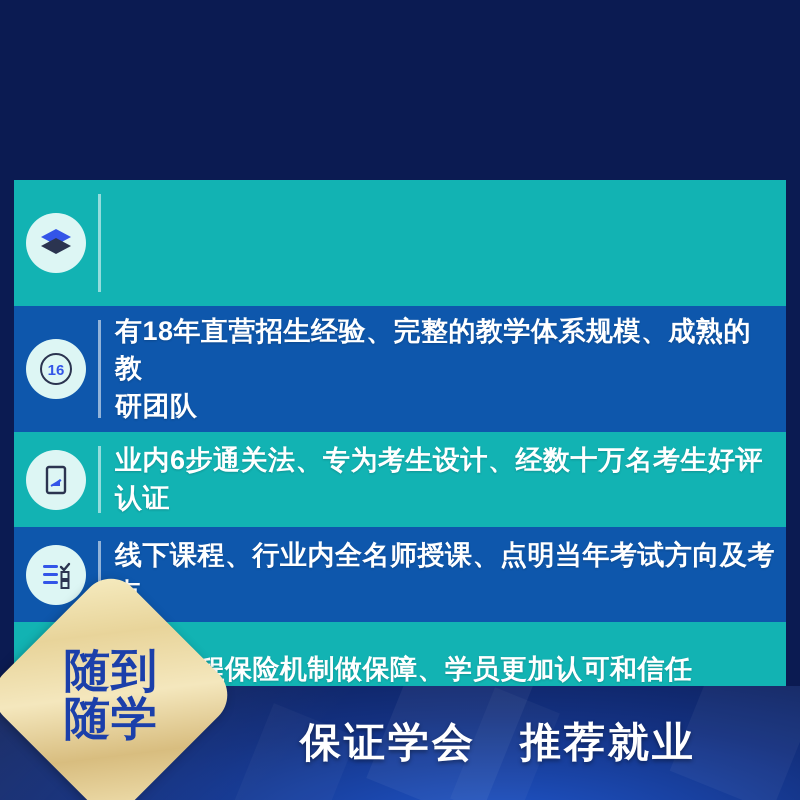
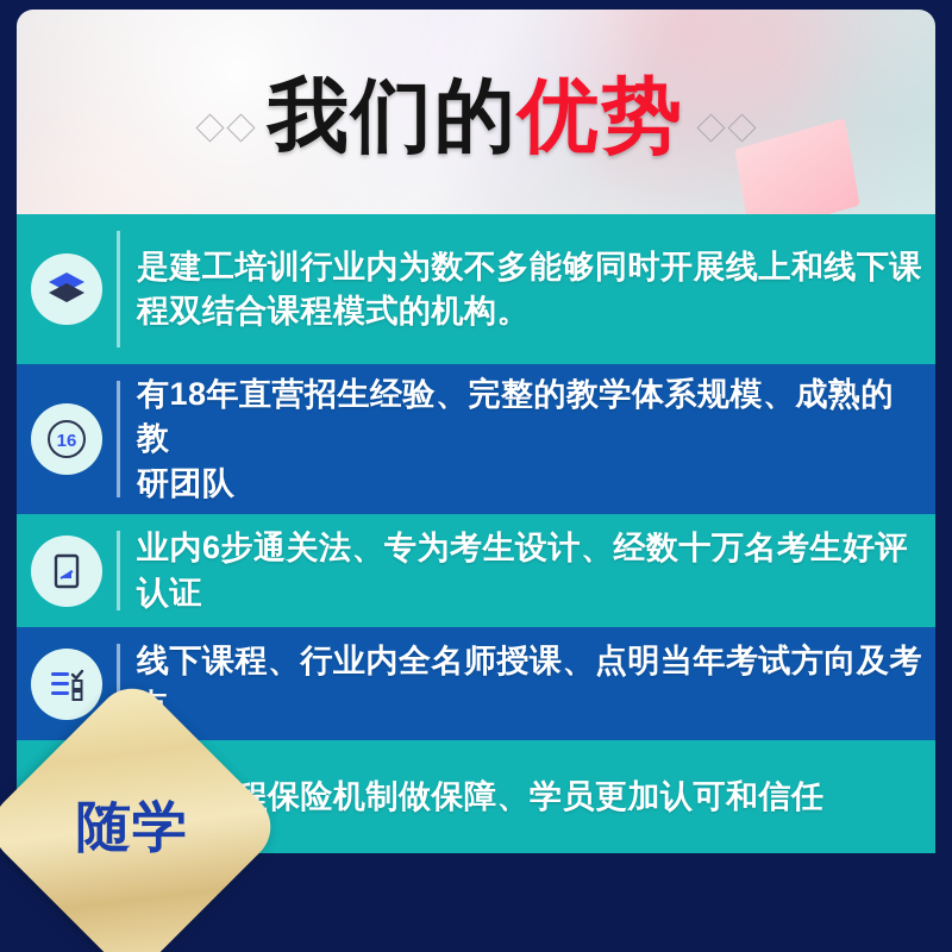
+ 我们的优势
+ 是建工培训行业内为数不多能够同时开展线上和线下课
+ 程双结合课程模式的机构。
  16
  有18年直营招生经验、完整的教学体系规模、成熟的教
  研团队
  业内6步通关法、专为考生设计、经数十万名考生好评认证
  线下课程、行业内全名师授课、点明当年考试方向及考
  保险机制做保障、学员更加认可和信任
- 保证学会 推荐就业
- 随到
  随学
